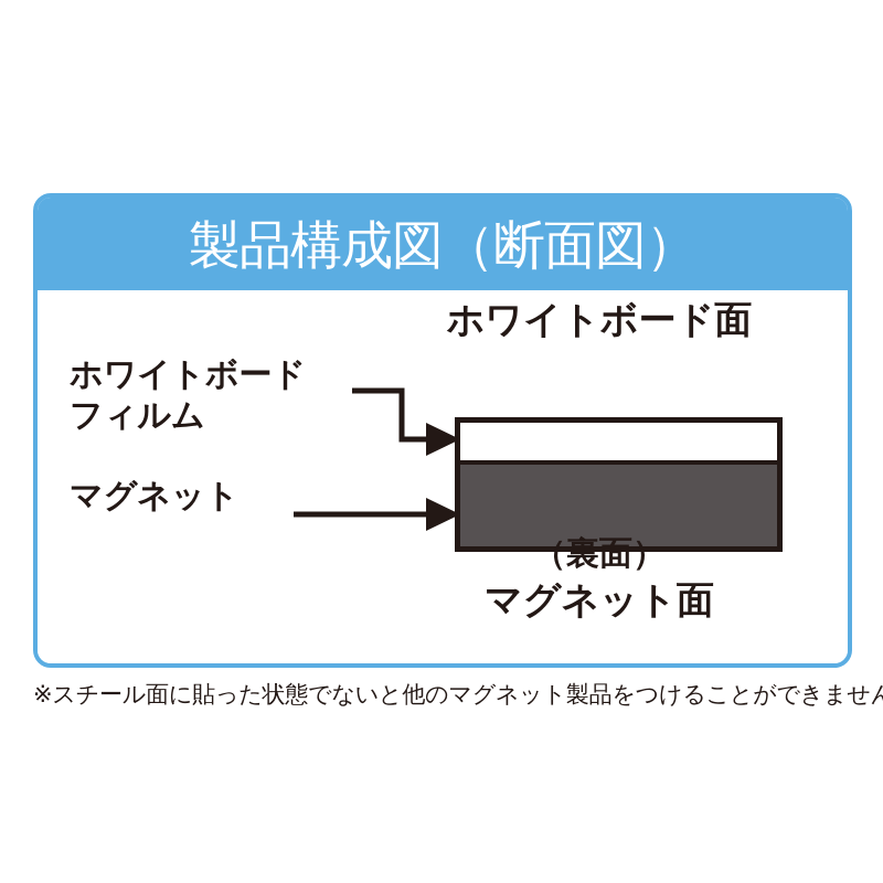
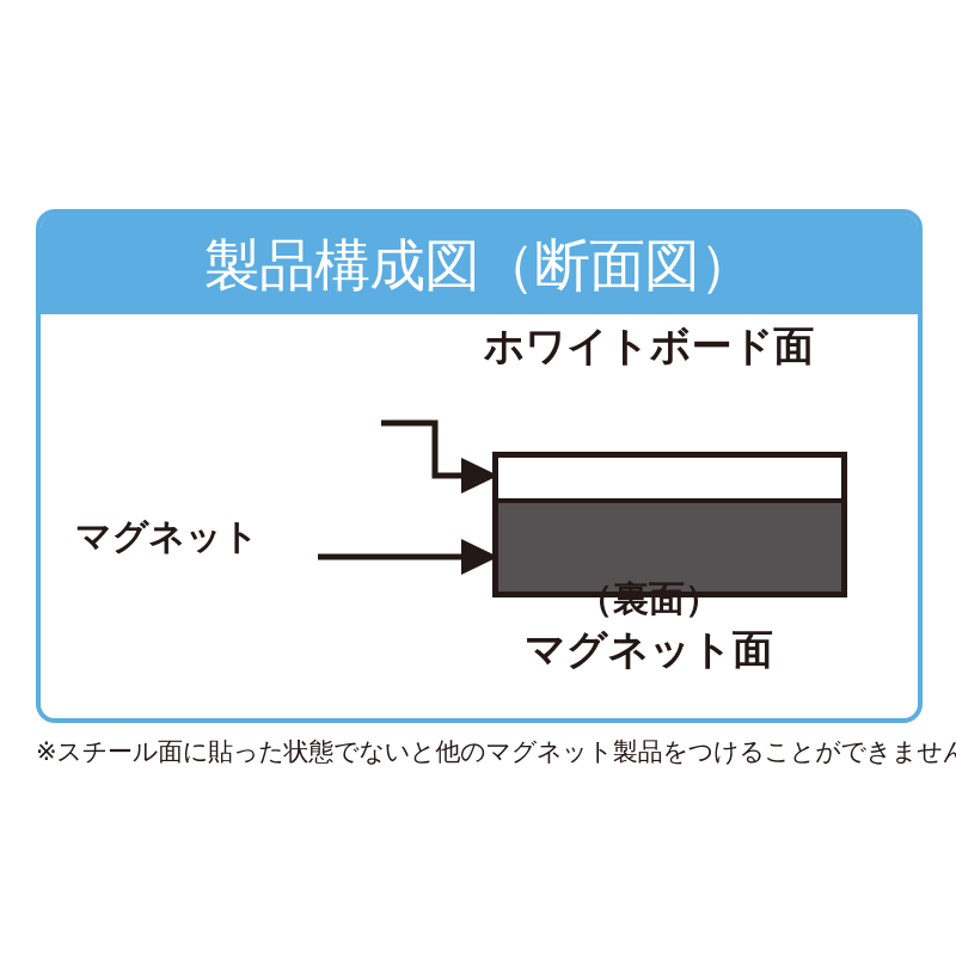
  製品構成図（断面図）
- ホワイトボード
- フィルム
  マグネット
  ホワイトボード面
  （裏面）
  マグネット面
  ※スチール面に貼った状態でないと他のマグネット製品をつけることができません
